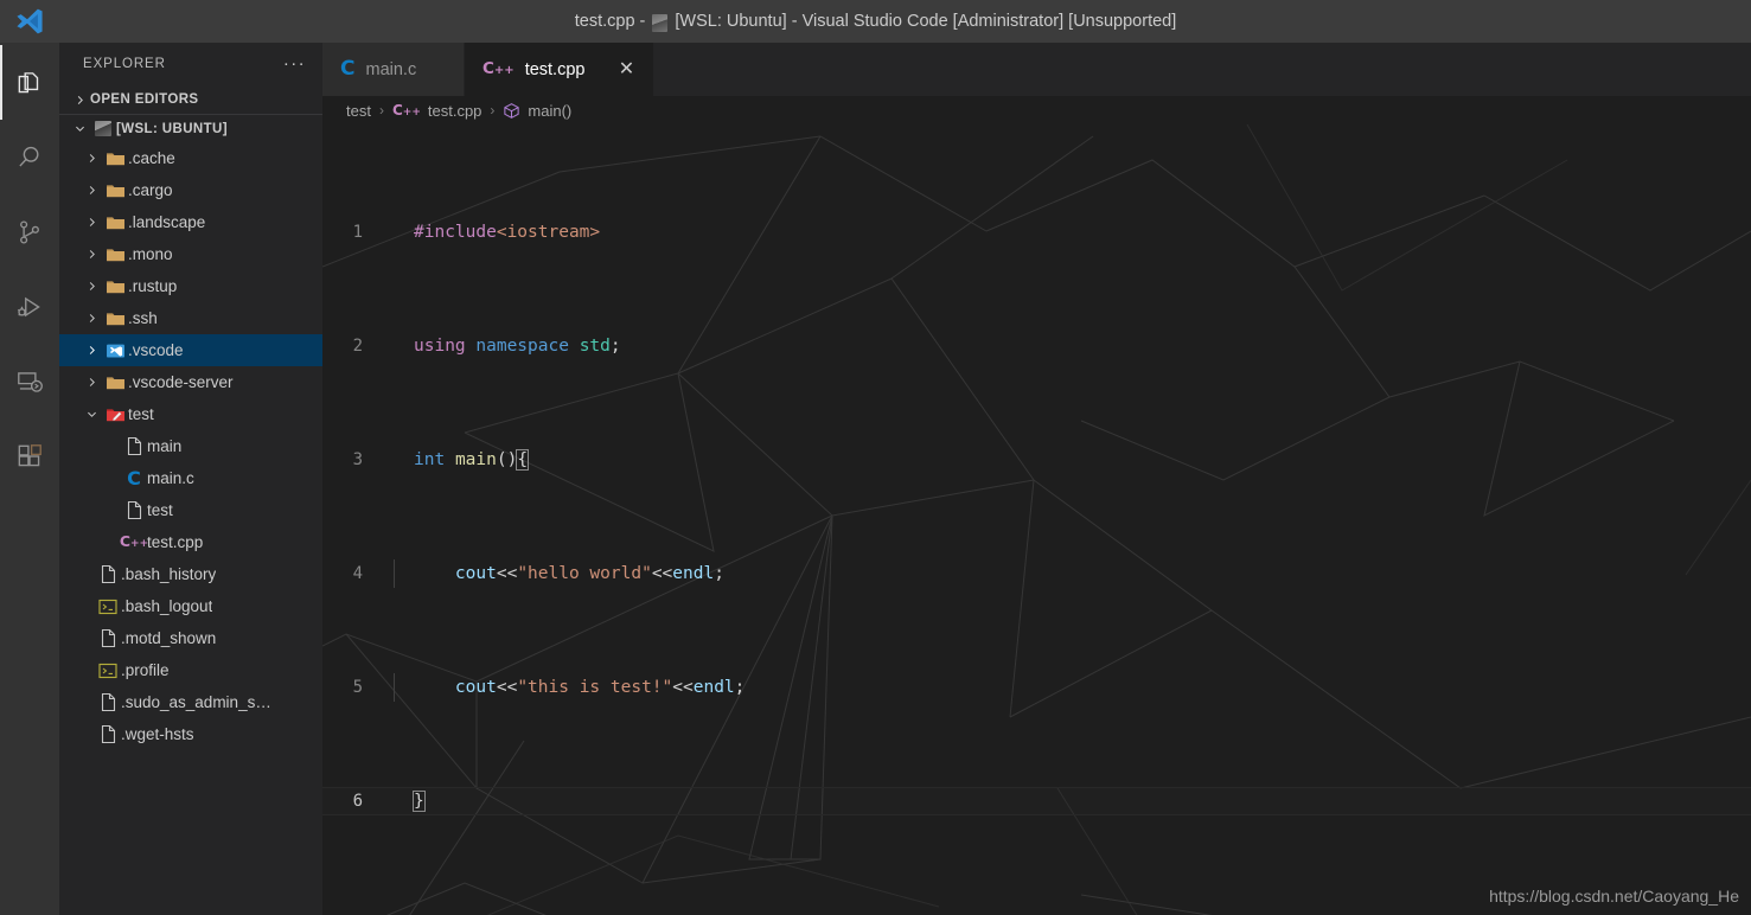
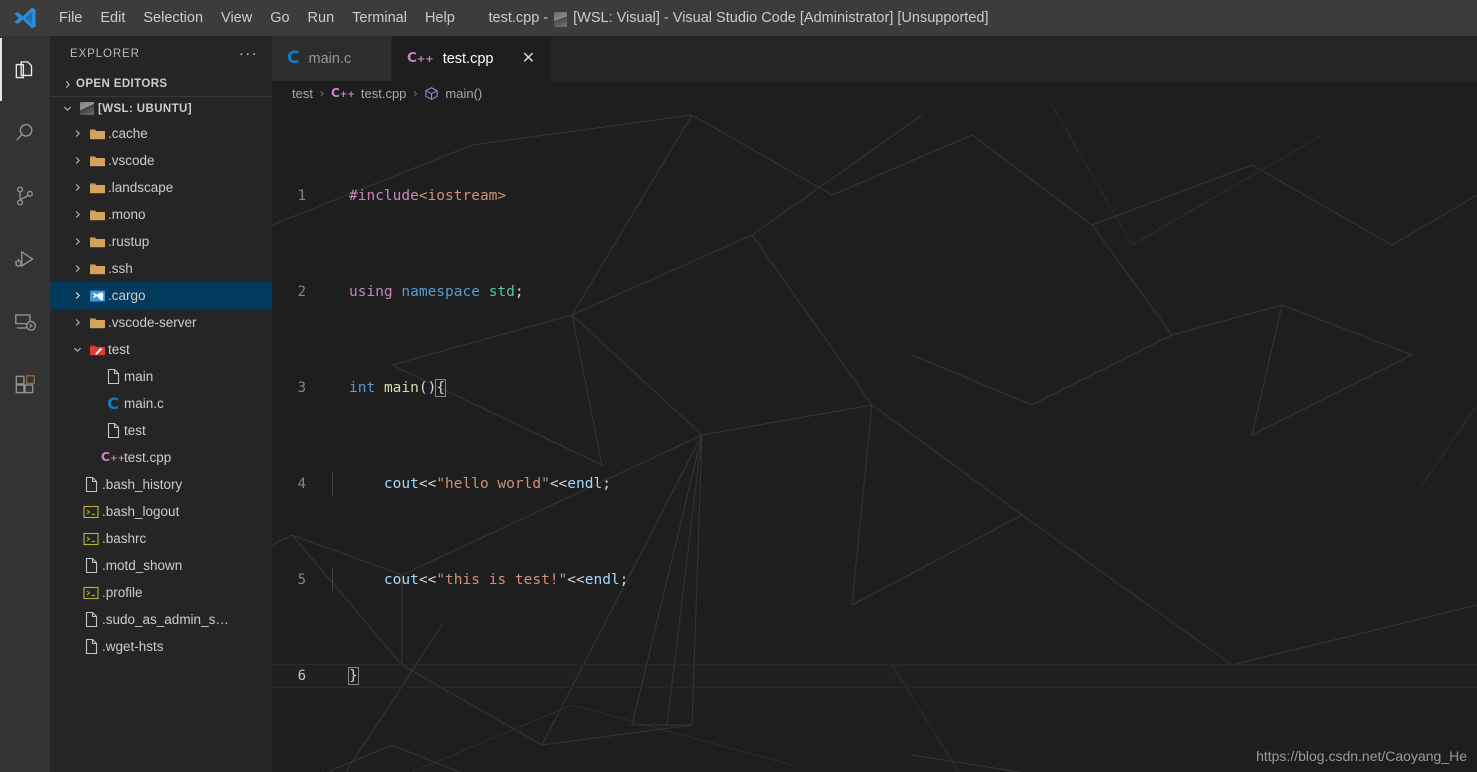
+ File
+ Edit
+ Selection
+ View
+ Go
+ Run
+ Terminal
+ Help
  test.cpp -
- [WSL: Ubuntu] - Visual Studio Code [Administrator] [Unsupported]
+ [WSL: Visual] - Visual Studio Code [Administrator] [Unsupported]
  EXPLORER
  ···
  OPEN EDITORS
  [WSL: UBUNTU]
  .cache
- .cargo
+ .vscode
  .landscape
  .mono
  .rustup
  .ssh
- .vscode
+ .cargo
  .vscode-server
  test
  main
  C
  main.c
  test
  C++
  test.cpp
  .bash_history
  .bash_logout
+ .bashrc
  .motd_shown
  .profile
  .sudo_as_admin_s…
  .wget-hsts
  C
  main.c
  C++
  test.cpp
  ✕
  test
  ›
  C++
  test.cpp
  ›
  main()
  1
  #include<iostream>
  2
  using namespace std;
  3
  int main(){
  4
  cout<<"hello world"<<endl;
  5
  cout<<"this is test!"<<endl;
  6
  }
  https://blog.csdn.net/Caoyang_He
